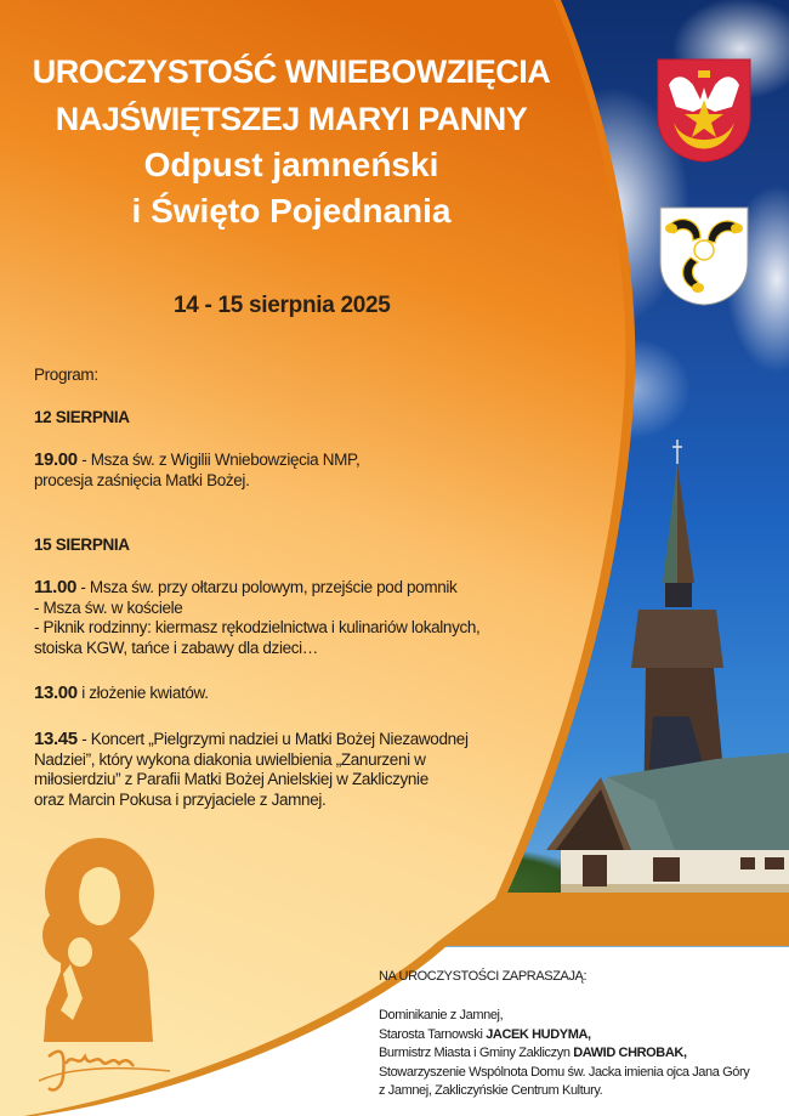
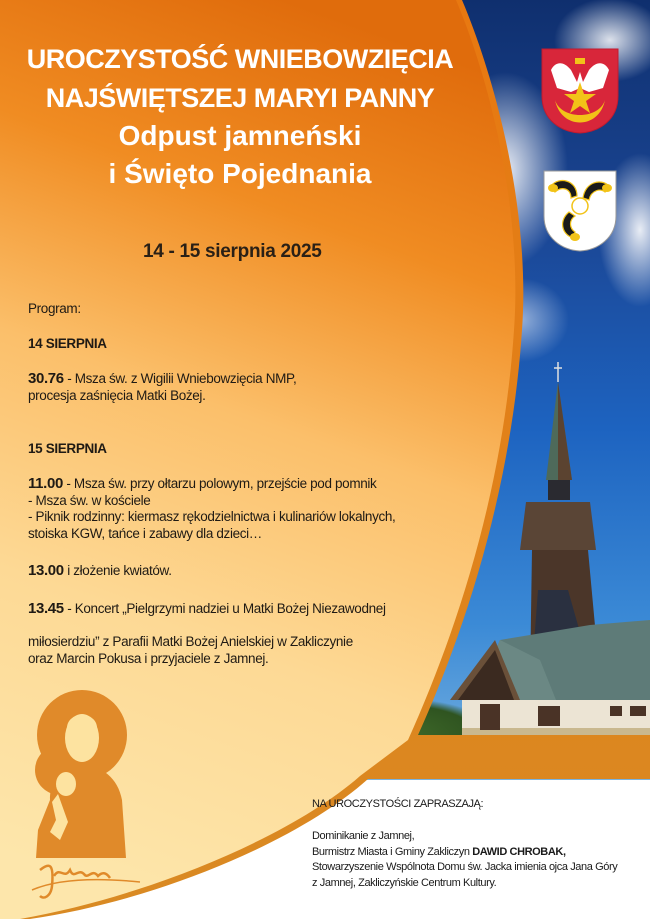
  UROCZYSTOŚĆ WNIEBOWZIĘCIA
  NAJŚWIĘTSZEJ MARYI PANNY
  Odpust jamneński
  i Święto Pojednania
  14 - 15 sierpnia 2025
  Program:
- 12 SIERPNIA
+ 14 SIERPNIA
- 19.00 - Msza św. z Wigilii Wniebowzięcia NMP,
+ 30.76 - Msza św. z Wigilii Wniebowzięcia NMP,
  procesja zaśnięcia Matki Bożej.
  15 SIERPNIA
  11.00 - Msza św. przy ołtarzu polowym, przejście pod pomnik
  - Msza św. w kościele
  - Piknik rodzinny: kiermasz rękodzielnictwa i kulinariów lokalnych,
  stoiska KGW, tańce i zabawy dla dzieci…
  13.00 i złożenie kwiatów.
  13.45 - Koncert „Pielgrzymi nadziei u Matki Bożej Niezawodnej
- Nadziei”, który wykona diakonia uwielbienia „Zanurzeni w
  miłosierdziu” z Parafii Matki Bożej Anielskiej w Zakliczynie
  oraz Marcin Pokusa i przyjaciele z Jamnej.
  NA UROCZYSTOŚCI ZAPRASZAJĄ:
  Dominikanie z Jamnej,
- Starosta Tarnowski JACEK HUDYMA,
  Burmistrz Miasta i Gminy Zakliczyn DAWID CHROBAK,
  Stowarzyszenie Wspólnota Domu św. Jacka imienia ojca Jana Góry
  z Jamnej, Zakliczyńskie Centrum Kultury.
